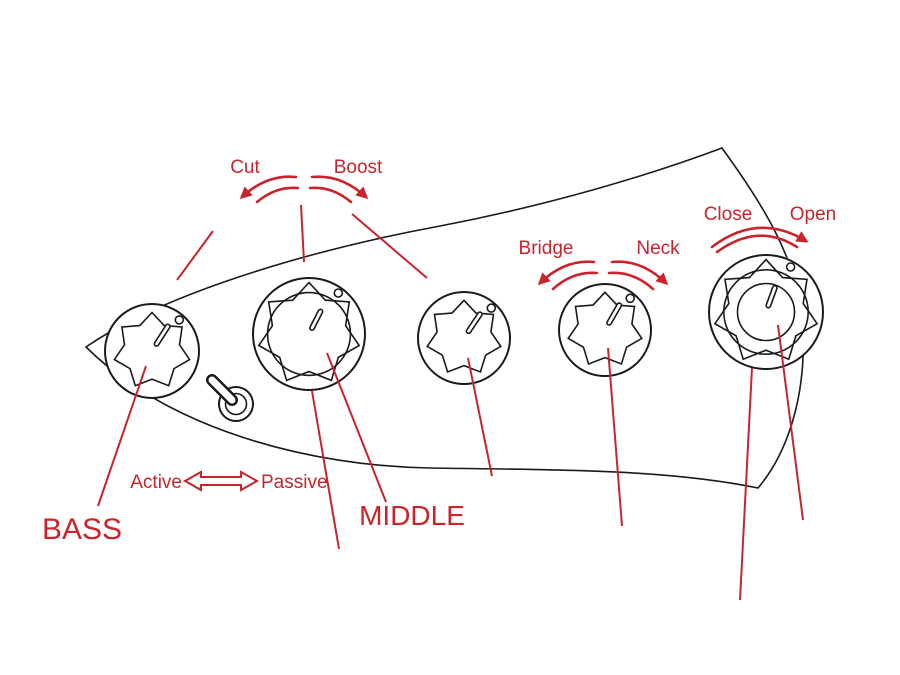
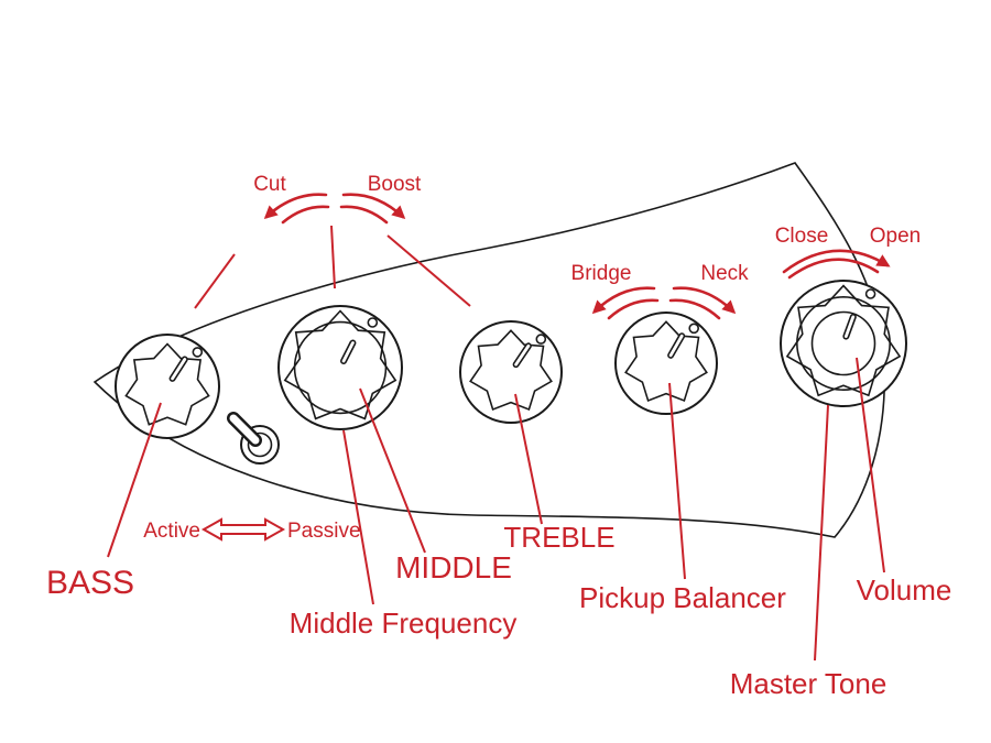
  Cut
  Boost
  Bridge
  Neck
  Close
  Open
  Active
  Passive
  BASS
  MIDDLE
+ Middle Frequency
+ TREBLE
+ Pickup Balancer
+ Volume
+ Master Tone
